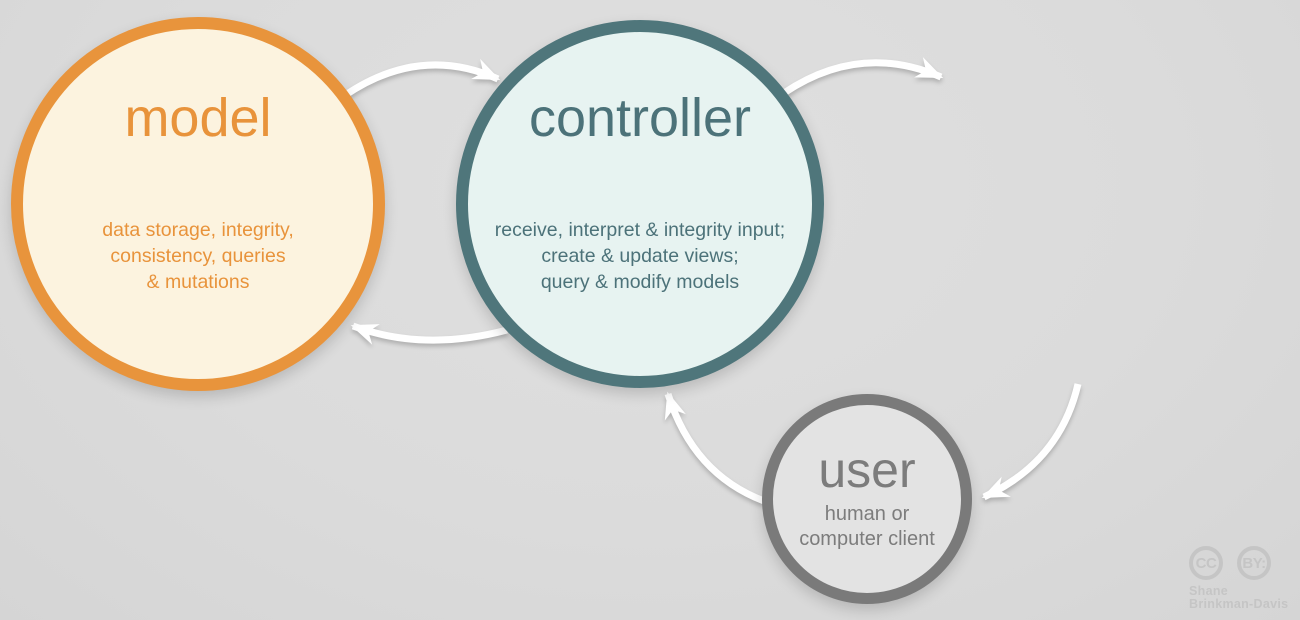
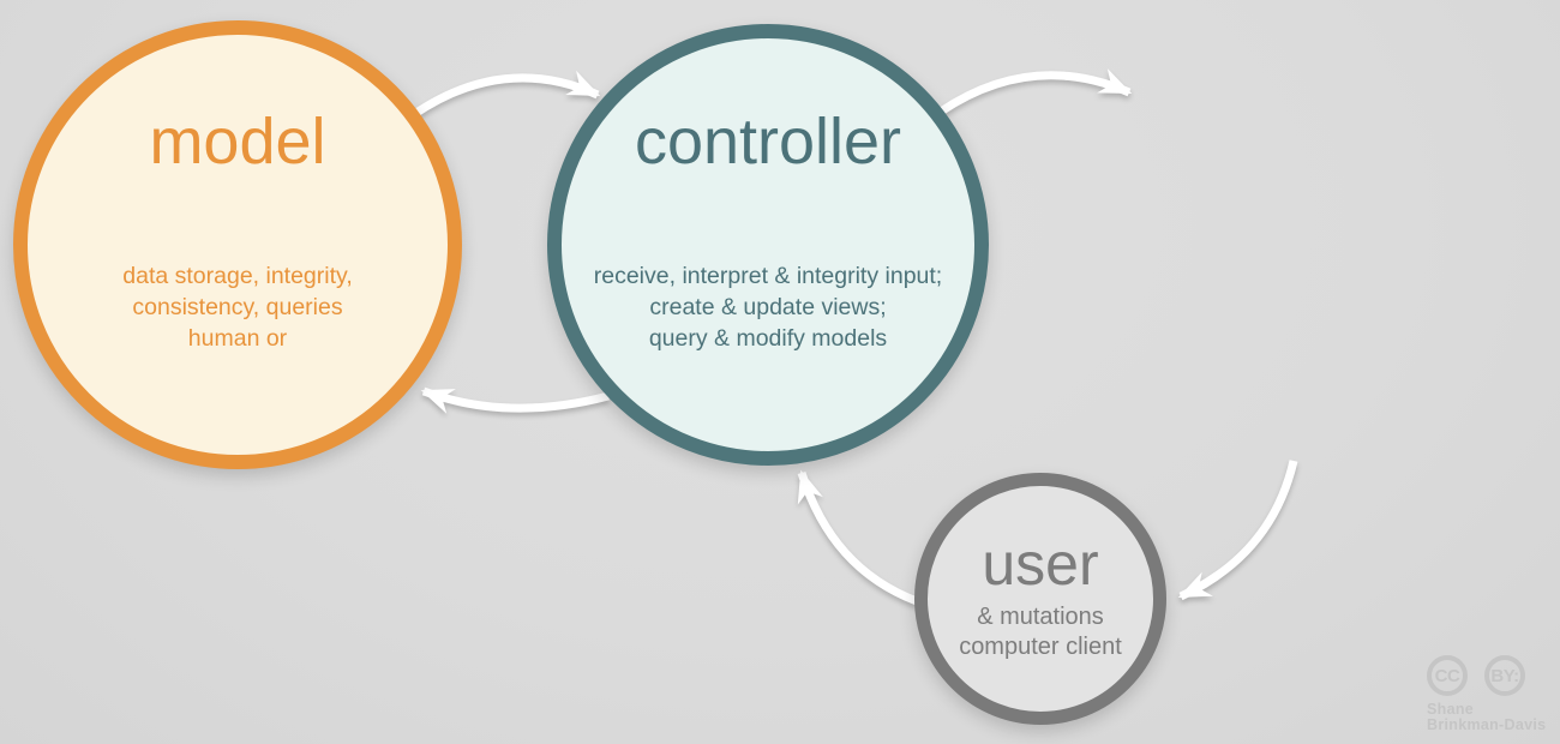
  model
  data storage, integrity,
  consistency, queries
- & mutations
+ human or
  controller
  receive, interpret & integrity input;
  create & update views;
  query & modify models
  user
- human or
+ & mutations
  computer client
